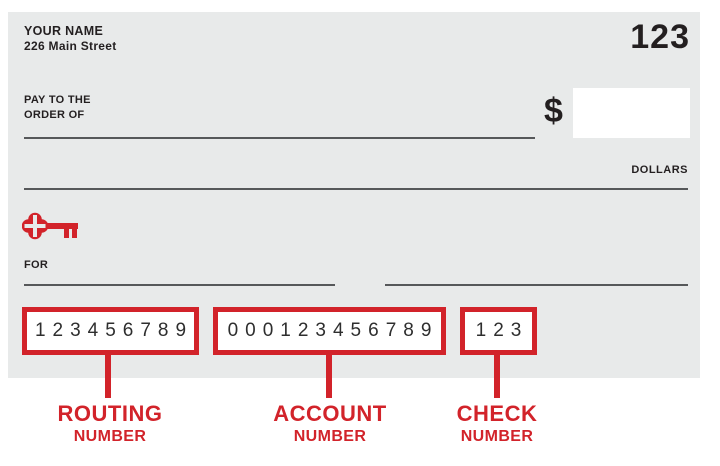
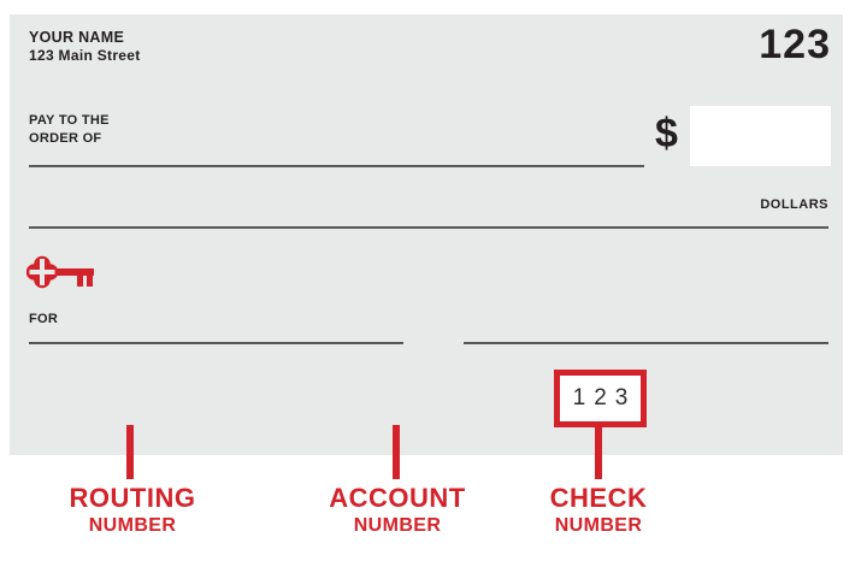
  YOUR NAME
- 226 Main Street
+ 123 Main Street
  123
  PAY TO THE
  ORDER OF
  $
  DOLLARS
  FOR
- 123456789
- 000123456789
  123
  ROUTING
  NUMBER
  ACCOUNT
  NUMBER
  CHECK
  NUMBER
